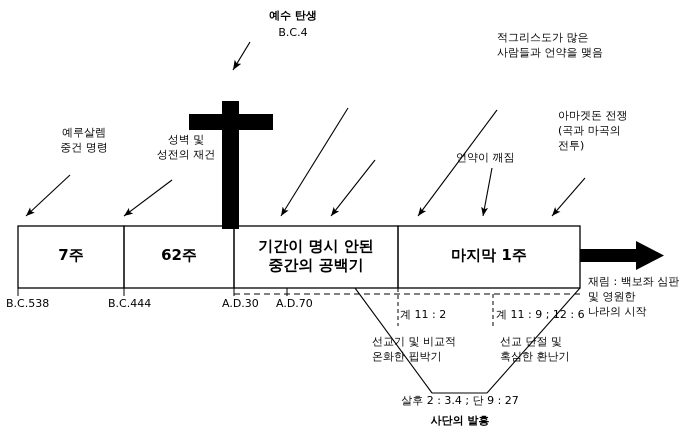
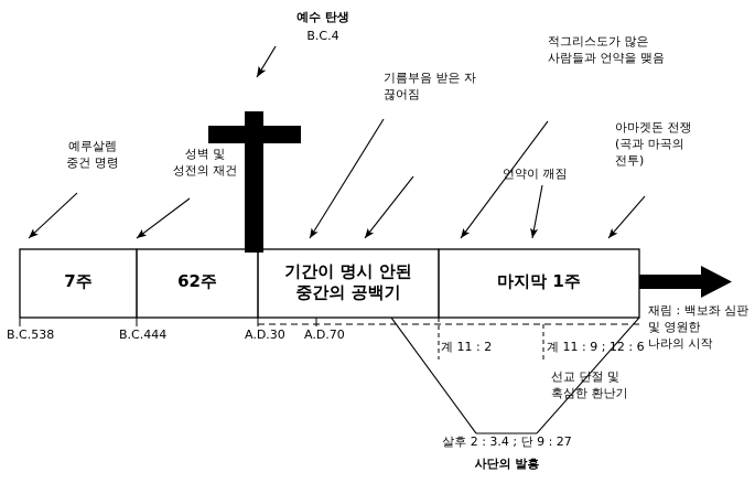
  예수 탄생
  B.C.4
  예루살렘
  중건 명령
  성벽 및
  성전의 재건
+ 기름부음 받은 자
+ 끊어짐
  적그리스도가 많은
  사람들과 언약을 맺음
  언약이 깨짐
  아마겟돈 전쟁
  (곡과 마곡의
  전투)
  7주
  62주
  기간이 명시 안된
  중간의 공백기
  마지막 1주
  B.C.538
  B.C.444
  A.D.30
  A.D.70
  재림 : 백보좌 심판
  및 영원한
  나라의 시작
  계 11 : 2
  계 11 : 9 ; 12 : 6
- 선교기 및 비교적
- 온화한 핍박기
  선교 단절 및
  혹심한 환난기
  살후 2 : 3.4 ; 단 9 : 27
  사단의 발흥
